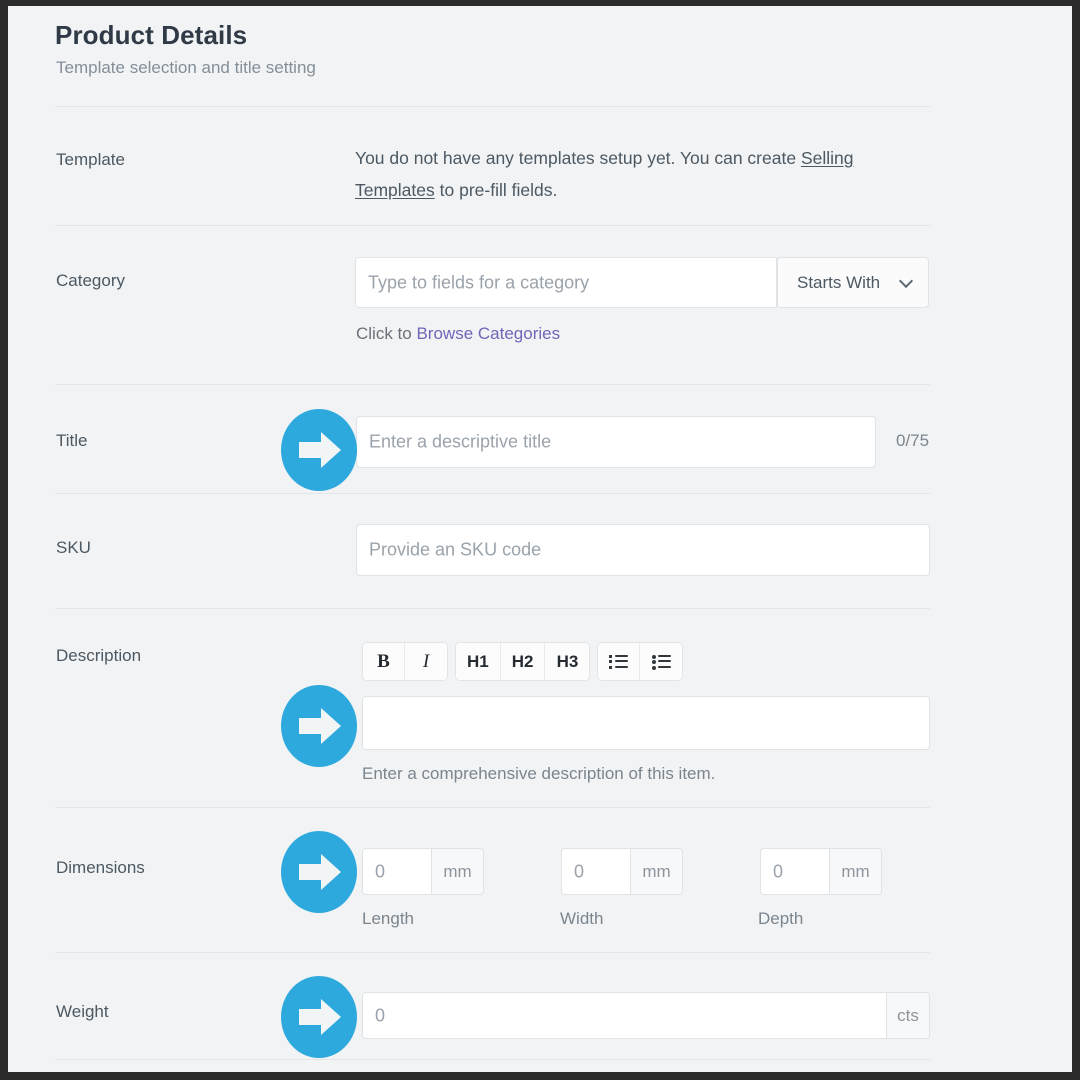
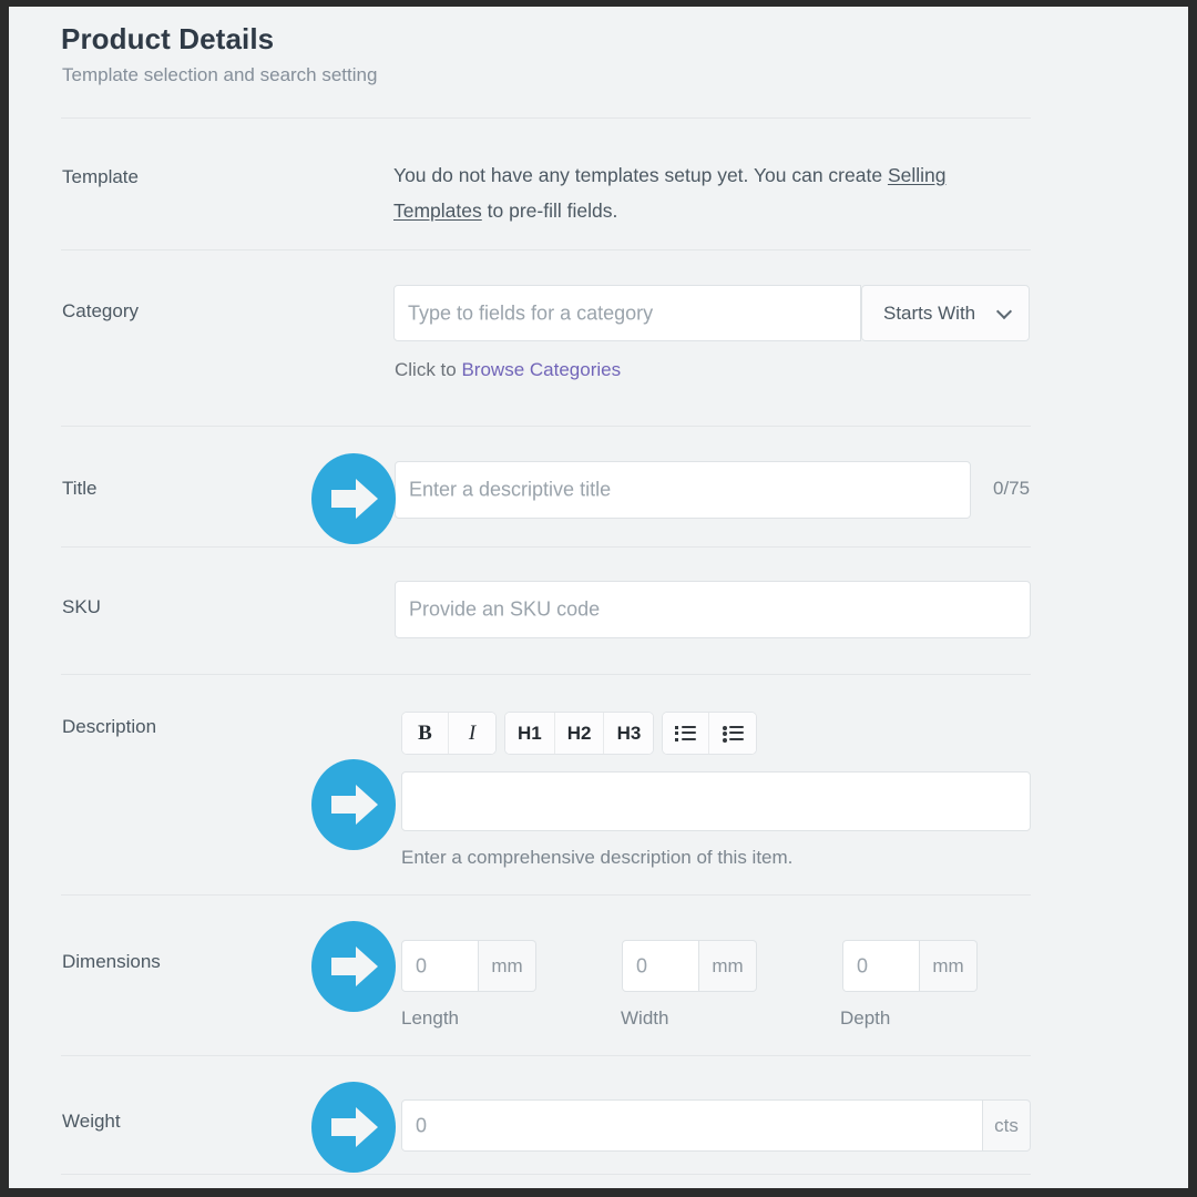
  Product Details
- Template selection and title setting
+ Template selection and search setting
  Template
  You do not have any templates setup yet. You can create Selling Templates to pre-fill fields.
  Category
  Type to fields for a category
  Starts With
  Click to Browse Categories
  Title
  Enter a descriptive title
  0/75
  SKU
  Provide an SKU code
  Description
  B
  I
  H1
  H2
  H3
  Enter a comprehensive description of this item.
  Dimensions
  0
  mm
  0
  mm
  0
  mm
  Length
  Width
  Depth
  Weight
  0
  cts
